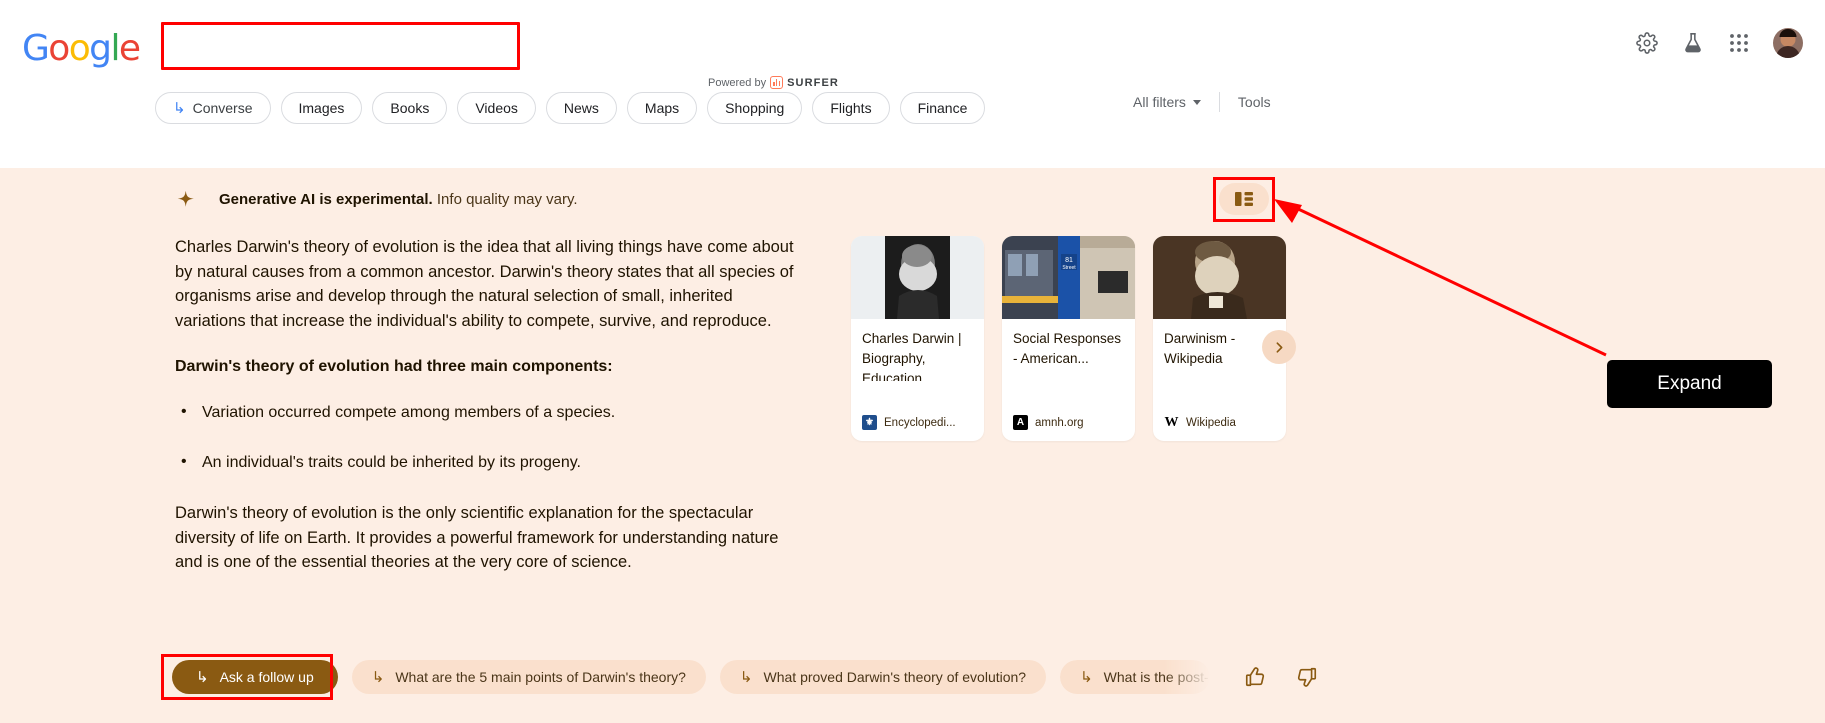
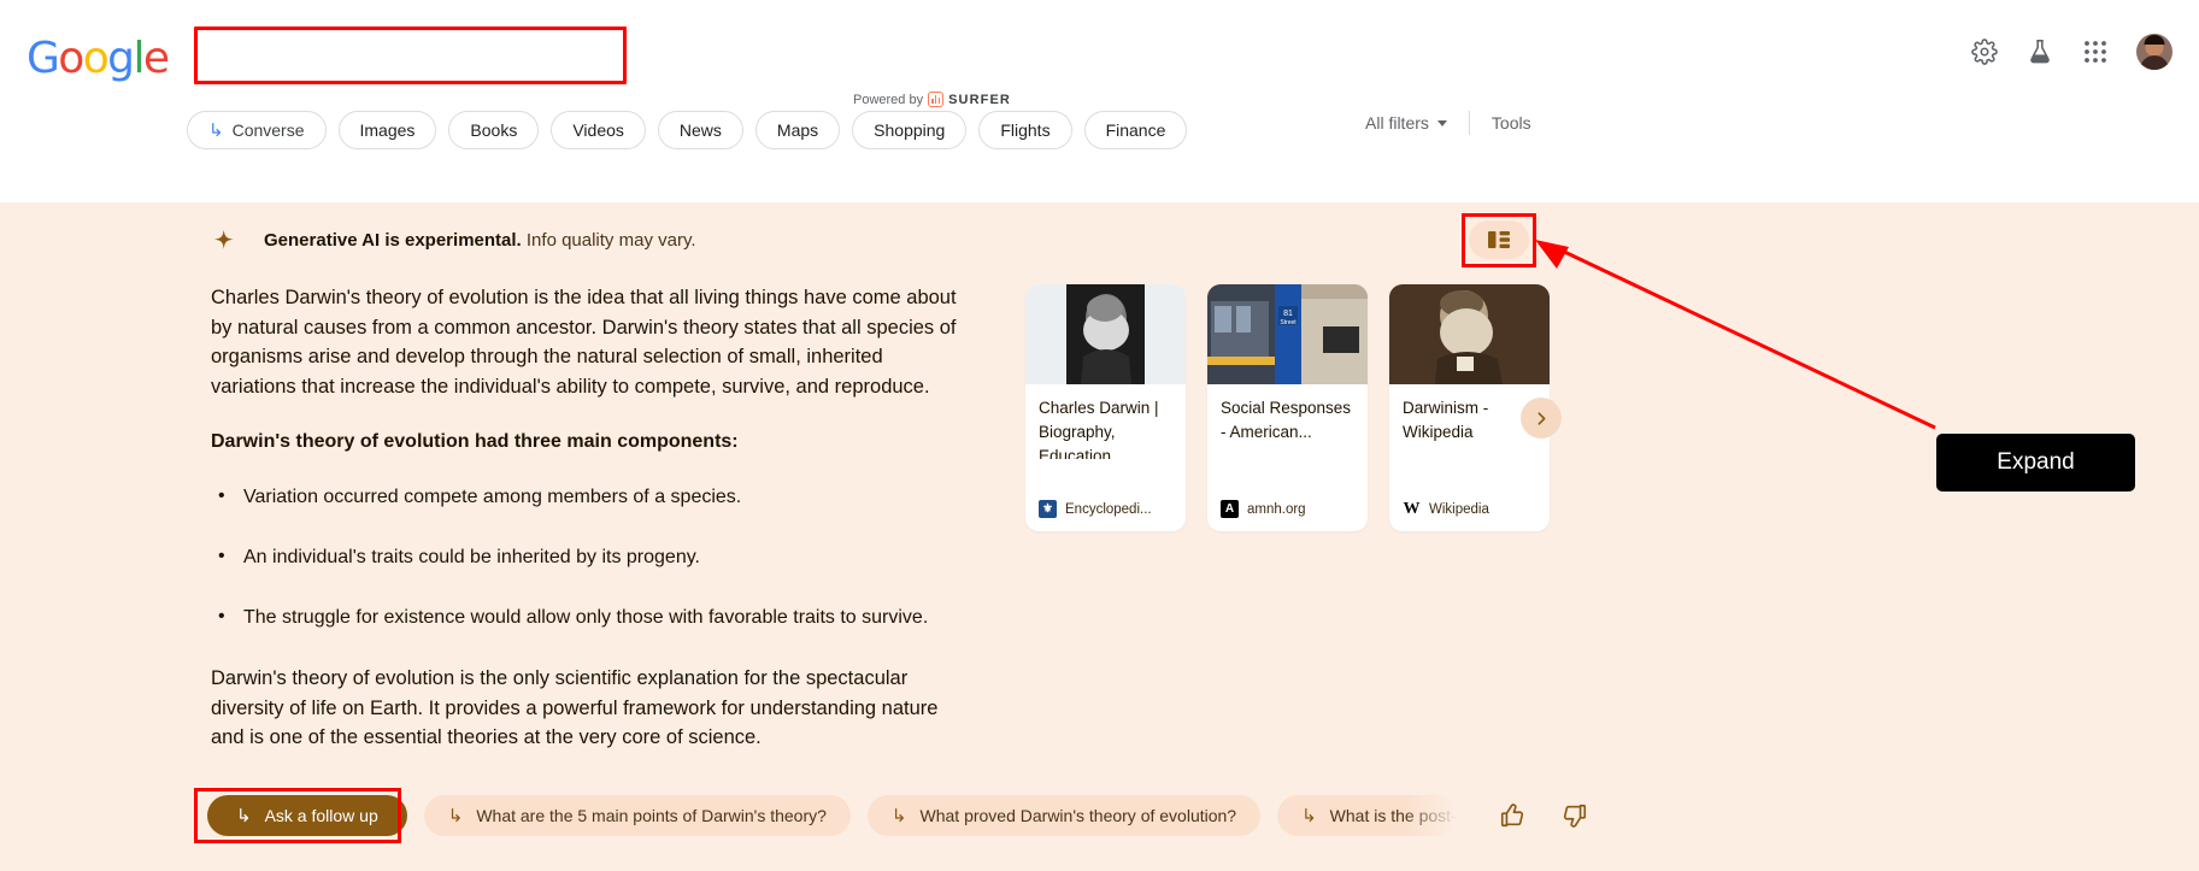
  Google
  Powered by
  SURFER
  ↳
  Converse
  Images
  Books
  Videos
  News
  Maps
  Shopping
  Flights
  Finance
  All filters
  Tools
  Generative AI is experimental. Info quality may vary.
  Charles Darwin's theory of evolution is the idea that all living things have come about by natural causes from a common ancestor. Darwin's theory states that all species of organisms arise and develop through the natural selection of small, inherited variations that increase the individual's ability to compete, survive, and reproduce.
  Darwin's theory of evolution had three main components:
  Variation occurred compete among members of a species.
  An individual's traits could be inherited by its progeny.
+ The struggle for existence would allow only those with favorable traits to survive.
  Darwin's theory of evolution is the only scientific explanation for the spectacular diversity of life on Earth. It provides a powerful framework for understanding nature and is one of the essential theories at the very core of science.
  Charles Darwin | Biography, Education,...
  ⚜
  Encyclopedi...
  Social Responses - American...
  A
  amnh.org
  Darwinism - Wikipedia
  W
  Wikipedia
  Expand
  ↳
  Ask a follow up
  ↳
  What are the 5 main points of Darwin's theory?
  ↳
  What proved Darwin's theory of evolution?
  ↳
  What is the post-
